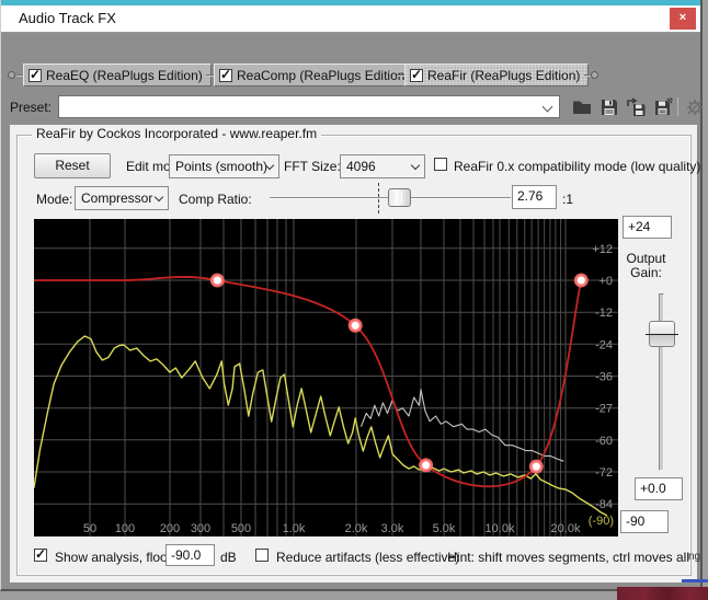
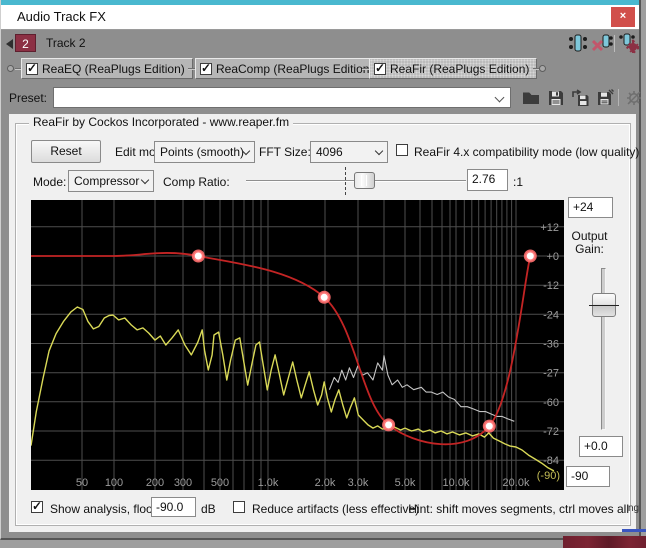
  Audio Track FX
  ×
+ 2
+ Track 2
  ✓
  ReaEQ (ReaPlugs Edition)
  ✓
  ReaComp (ReaPlugs Editio
  ✓
  ReaFir (ReaPlugs Edition)
  Preset:
  ReaFir by Cockos Incorporated - www.reaper.fm
  Reset
  Points (smooth)
  FFT Size
  4096
- ReaFir 0.x compatibility mode (low quality)
+ ReaFir 4.x compatibility mode (low quality)
  Mode:
  Compressor
  Comp Ratio:
  2.76
  :1
  50
  100
  200
  300
  500
  1.0k
  2.0k
  3.0k
  5.0k
  10.0k
  20.0k
  +12
  +0
  -12
  -24
  -36
  -27
  -60
  -72
  -84
  (-90)
  +24
  Output
  Gain:
  +0.0
  -90
  ✓
  Show analysis, floo
  -90.0
  dB
  Reduce artifacts (less effective)
  Hint: shift moves segments, ctrl moves all
  ng
